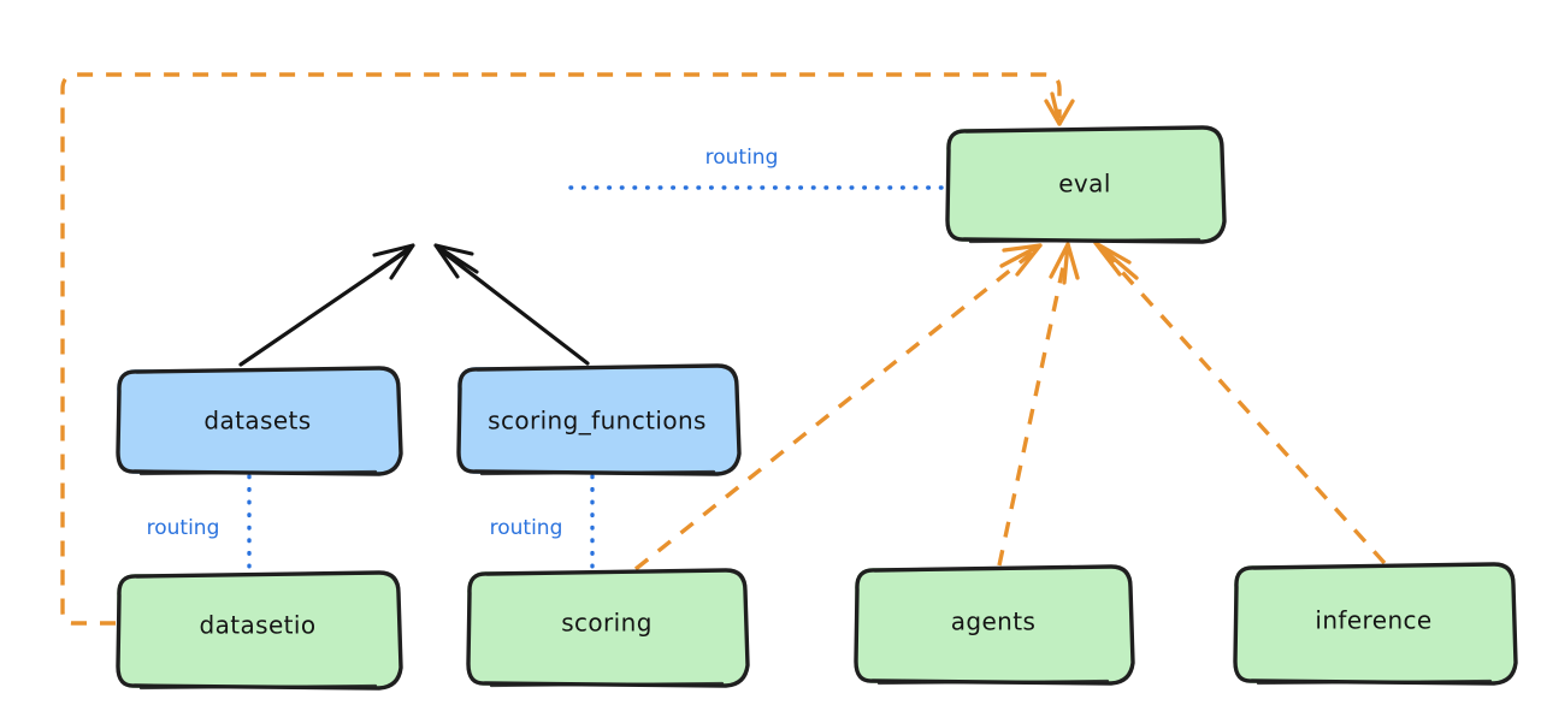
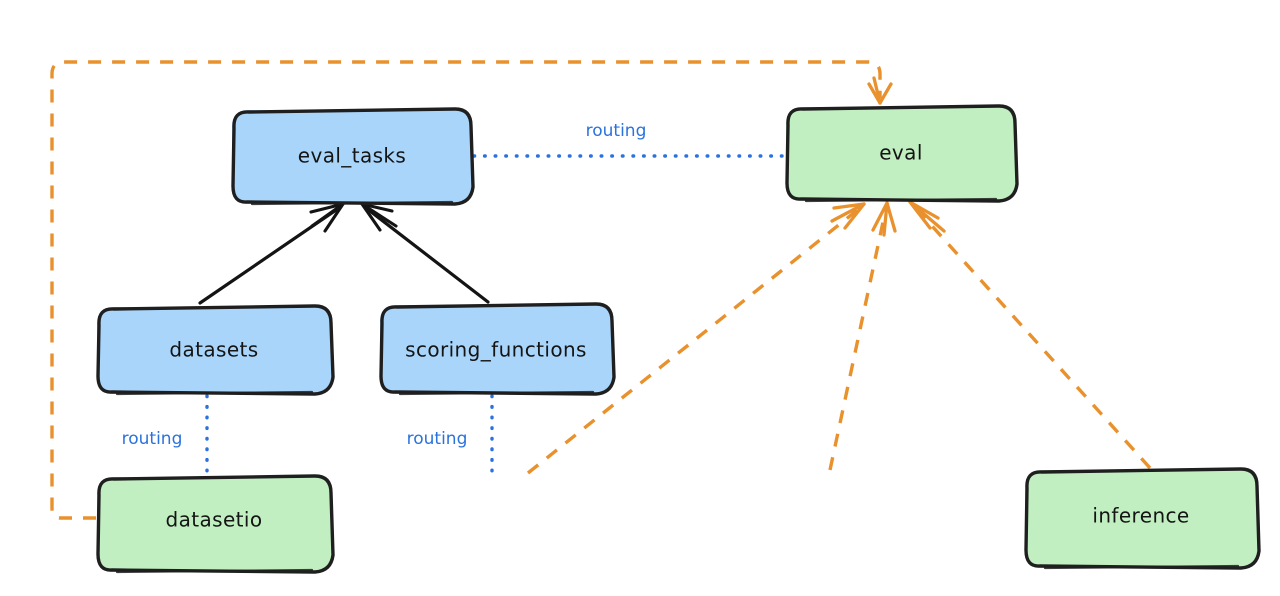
+ eval_tasks
  eval
  datasets
  scoring_functions
  datasetio
- scoring
- agents
  inference
  routing
  routing
  routing
